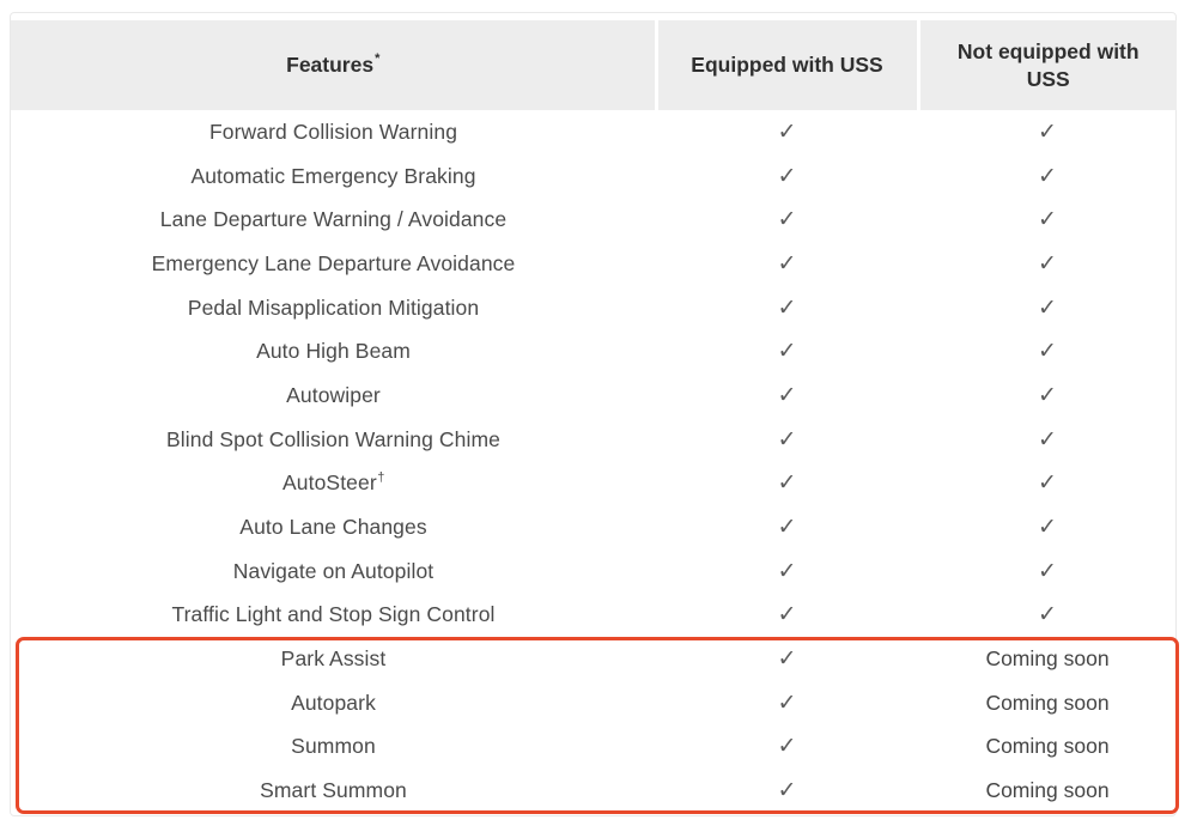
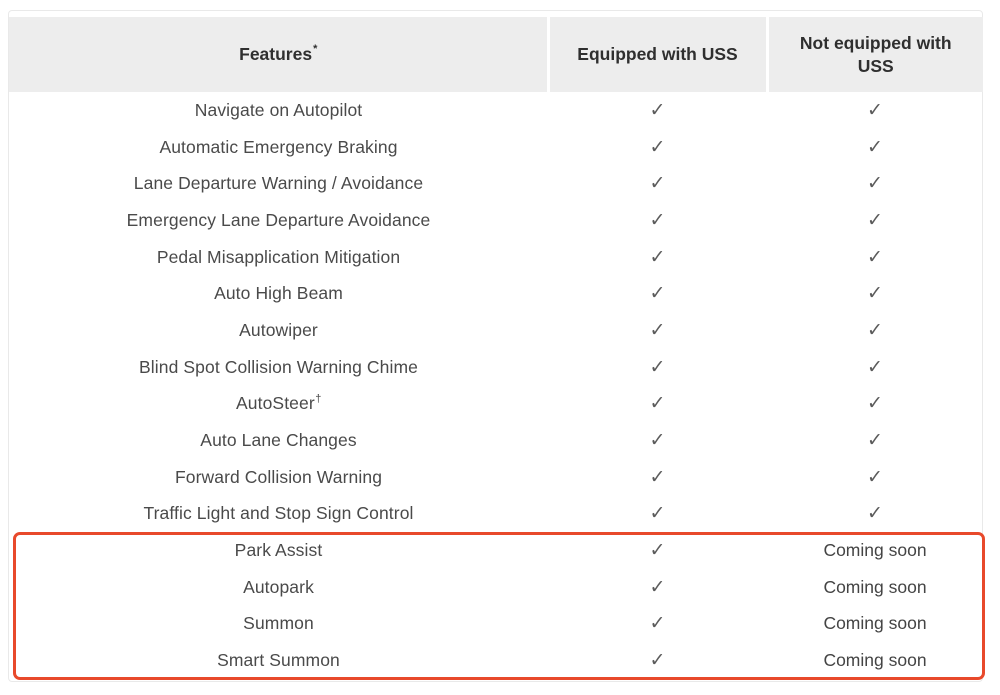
  Features*	Equipped with USS	Not equipped with USS
- Forward Collision Warning	✓	✓
+ Navigate on Autopilot	✓	✓
  Automatic Emergency Braking	✓	✓
  Lane Departure Warning / Avoidance	✓	✓
  Emergency Lane Departure Avoidance	✓	✓
  Pedal Misapplication Mitigation	✓	✓
  Auto High Beam	✓	✓
  Autowiper	✓	✓
  Blind Spot Collision Warning Chime	✓	✓
  AutoSteer†	✓	✓
  Auto Lane Changes	✓	✓
- Navigate on Autopilot	✓	✓
+ Forward Collision Warning	✓	✓
  Traffic Light and Stop Sign Control	✓	✓
  Park Assist	✓	Coming soon
  Autopark	✓	Coming soon
  Summon	✓	Coming soon
  Smart Summon	✓	Coming soon
